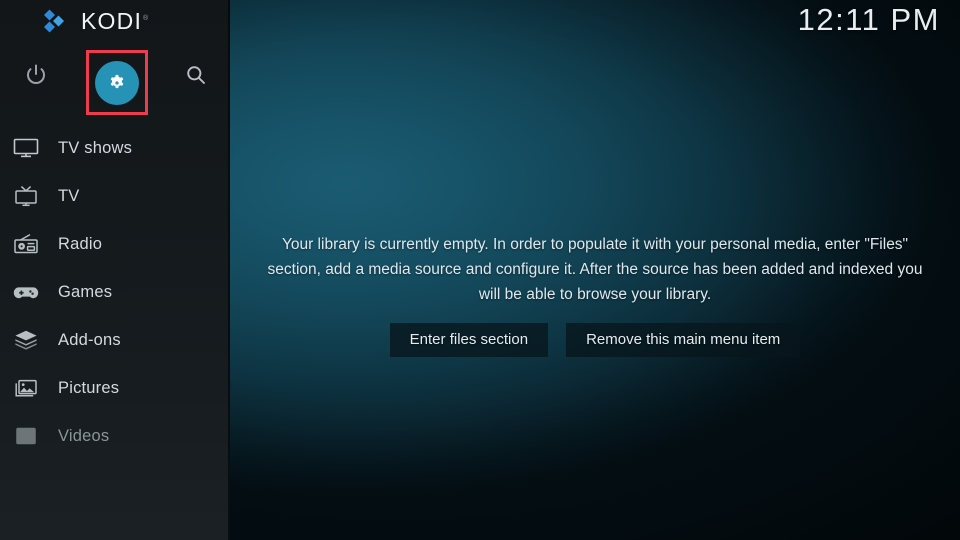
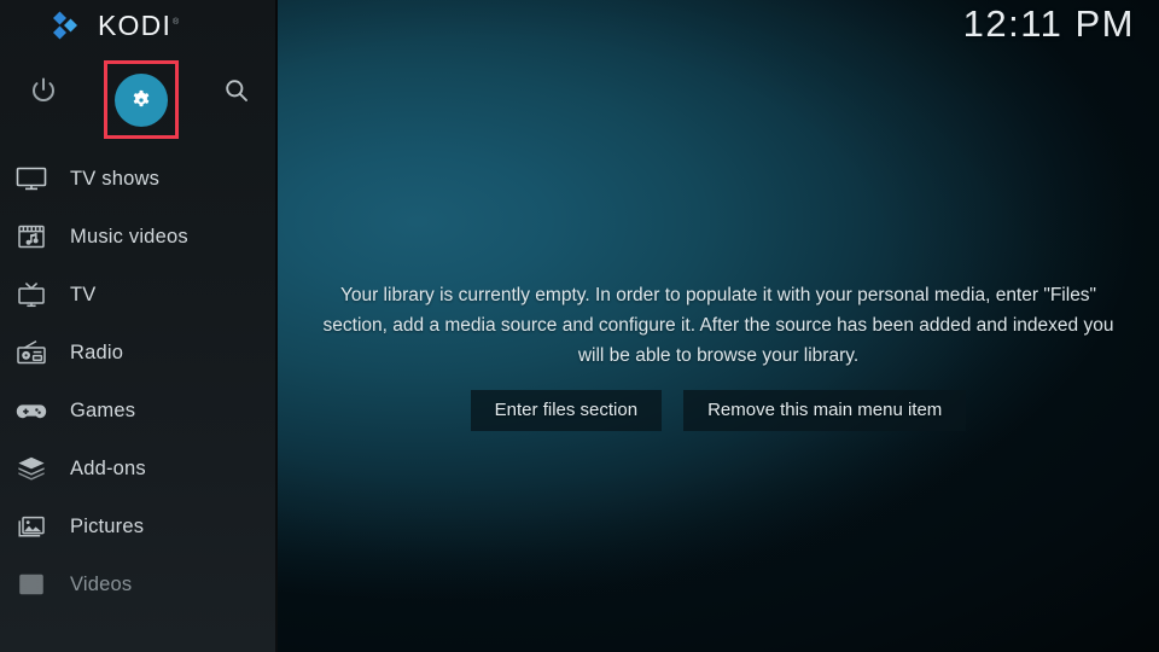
  12:11 PM
  Your library is currently empty. In order to populate it with your personal media, enter "Files" section, add a media source and configure it. After the source has been added and indexed you will be able to browse your library.
  Enter files section
  Remove this main menu item
  KODI
  TV shows
+ Music videos
  TV
  Radio
  Games
  Add-ons
  Pictures
  Videos
